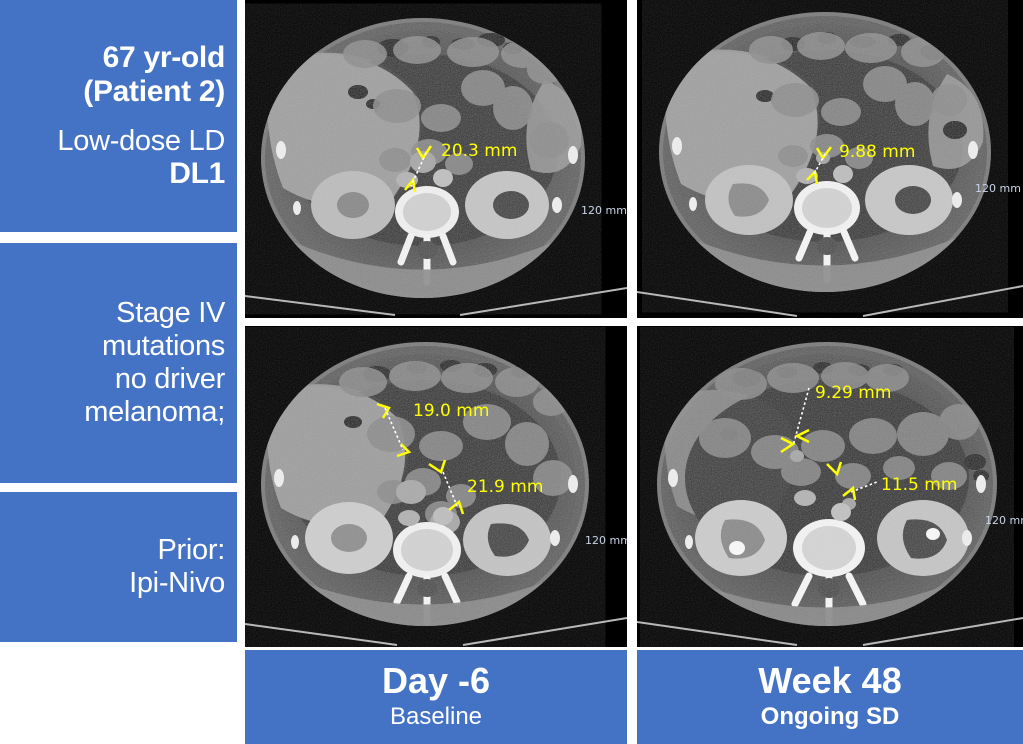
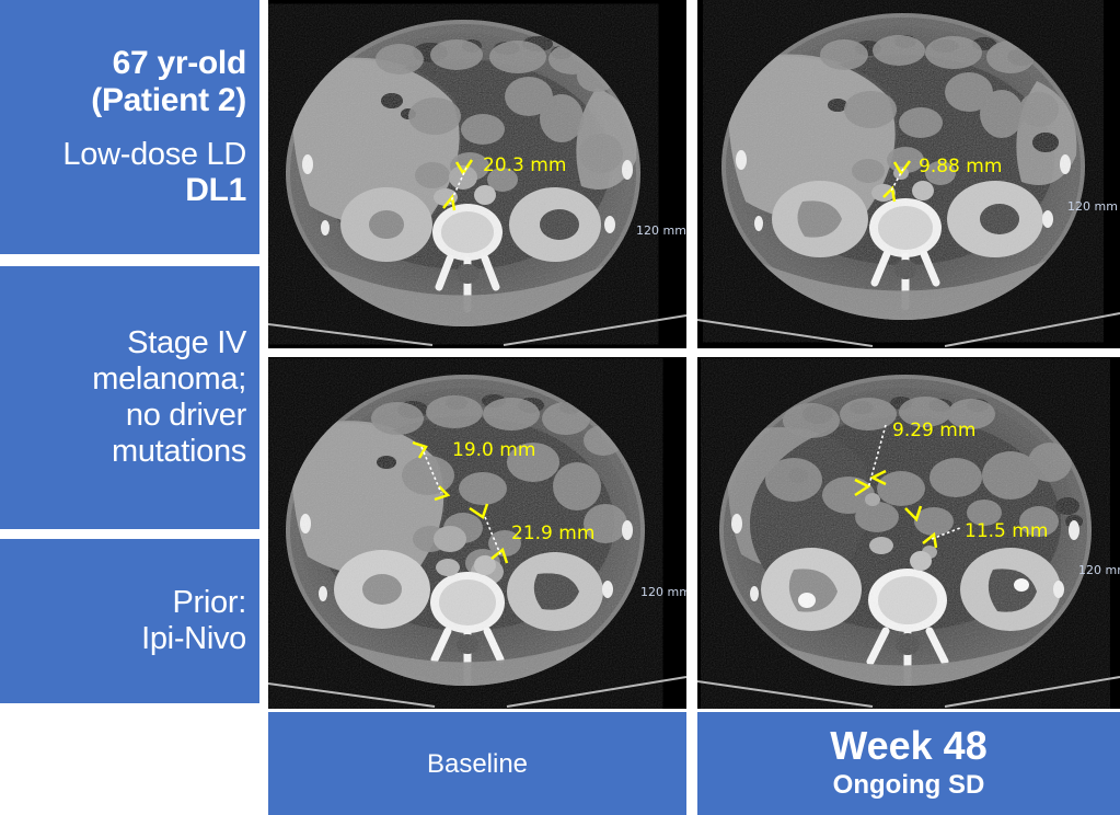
  67 yr-old
  (Patient 2)
  Low-dose LD
  DL1
  Stage IV
- mutations
+ melanoma;
  no driver
- melanoma;
+ mutations
  Prior:
  Ipi-Nivo
  20.3 mm
  120 mm
  9.88 mm
  120 mm
  19.0 mm
  21.9 mm
  120 mm
  9.29 mm
  11.5 mm
  120 m
- Day -6
  Baseline
  Week 48
  Ongoing SD
